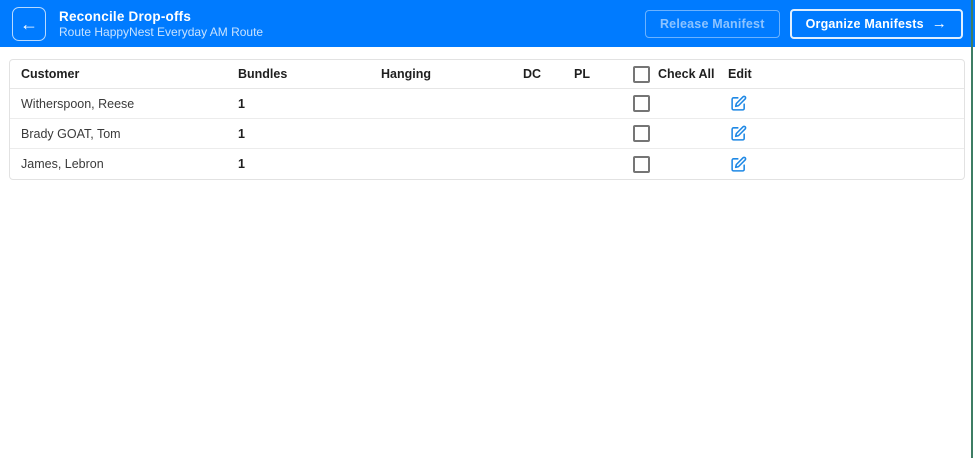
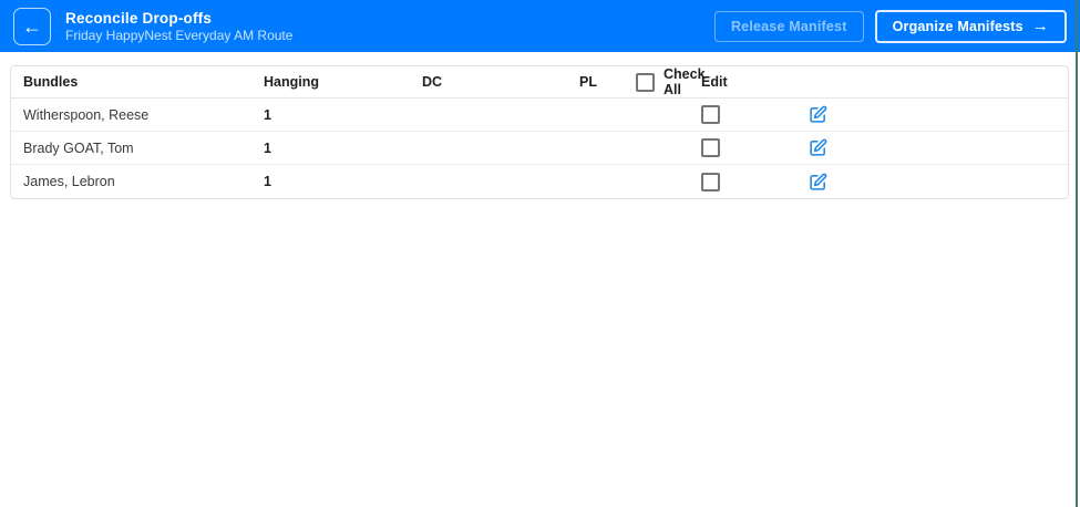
  ←
  Reconcile Drop-offs
- Route HappyNest Everyday AM Route
+ Friday HappyNest Everyday AM Route
  Release Manifest
  Organize Manifests
  →
- Customer
  Bundles
  Hanging
  DC
  PL
  Check All
  Edit
  Witherspoon, Reese
  1
  Brady GOAT, Tom
  1
  James, Lebron
  1
